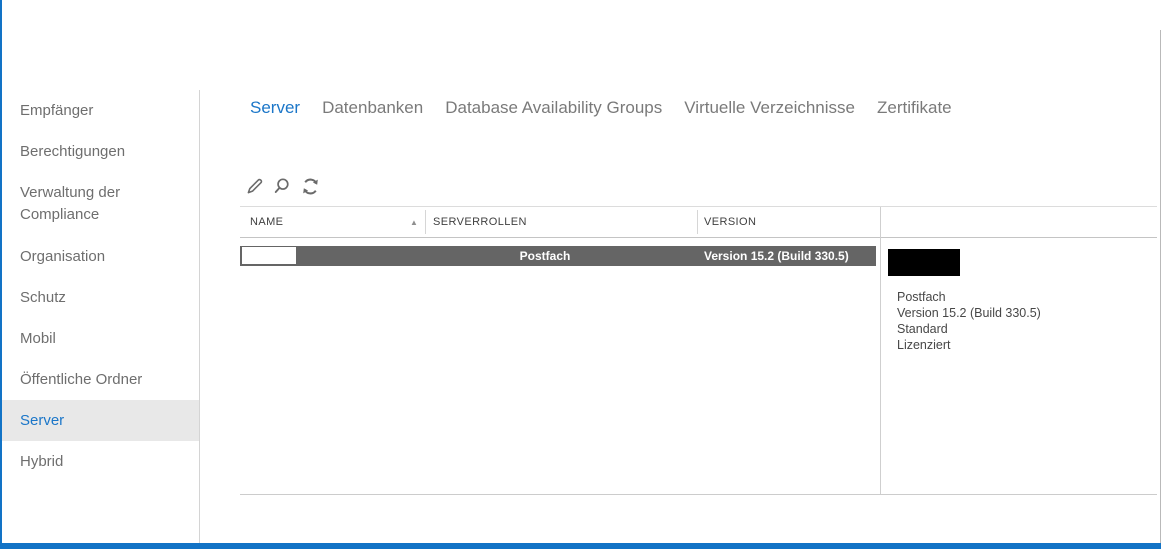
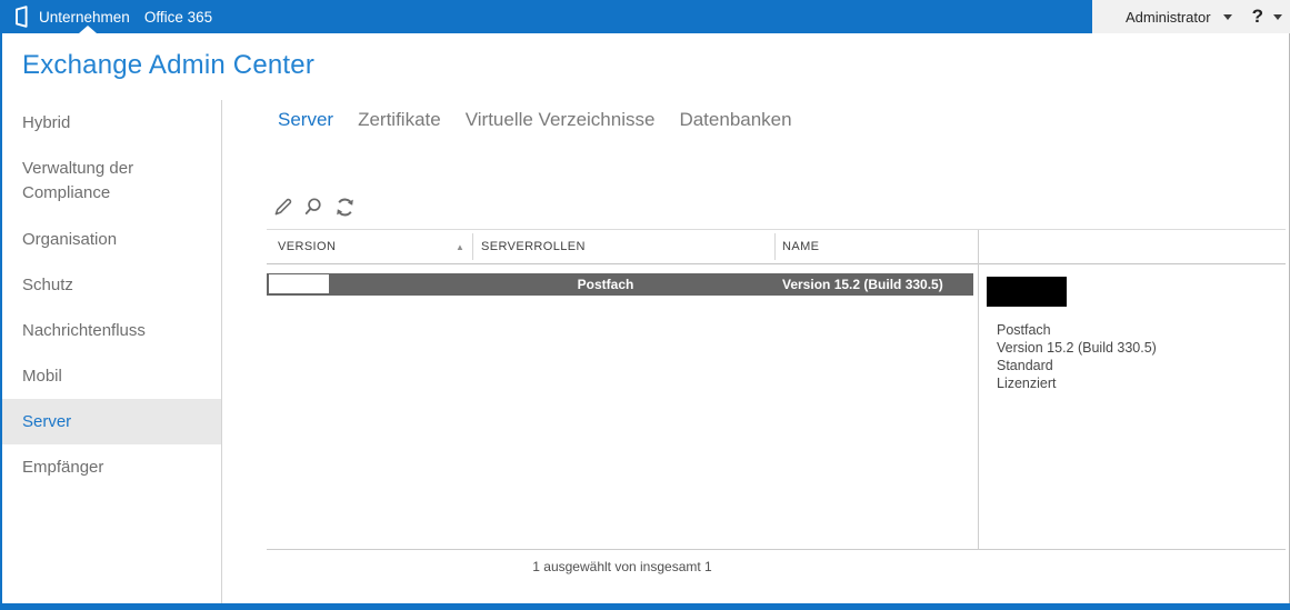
+ Unternehmen
+ Office 365
+ Administrator
+ ?
+ Exchange Admin Center
- Empfänger
+ Hybrid
- Berechtigungen
  Verwaltung der Compliance
  Organisation
  Schutz
+ Nachrichtenfluss
  Mobil
- Öffentliche Ordner
  Server
- Hybrid
+ Empfänger
  Server
- Datenbanken
+ Zertifikate
- Database Availability Groups
  Virtuelle Verzeichnisse
- Zertifikate
+ Datenbanken
- NAME
+ VERSION
  ▲
  SERVERROLLEN
- VERSION
+ NAME
  Postfach
  Version 15.2 (Build 330.5)
  Postfach
  Version 15.2 (Build 330.5)
  Standard
  Lizenziert
+ 1 ausgewählt von insgesamt 1
